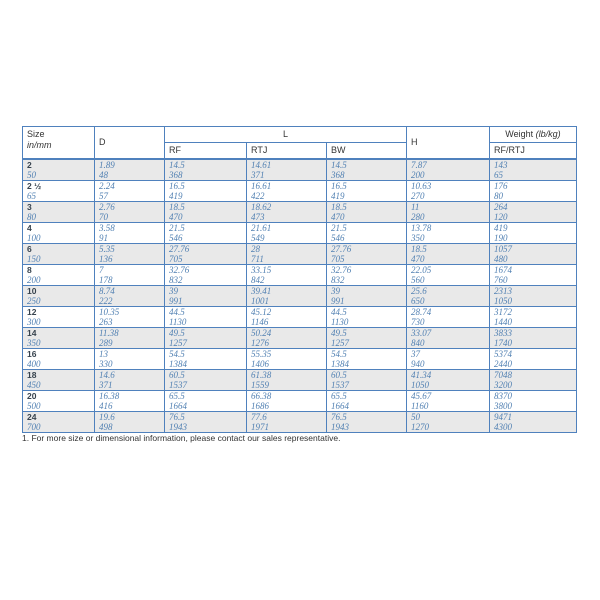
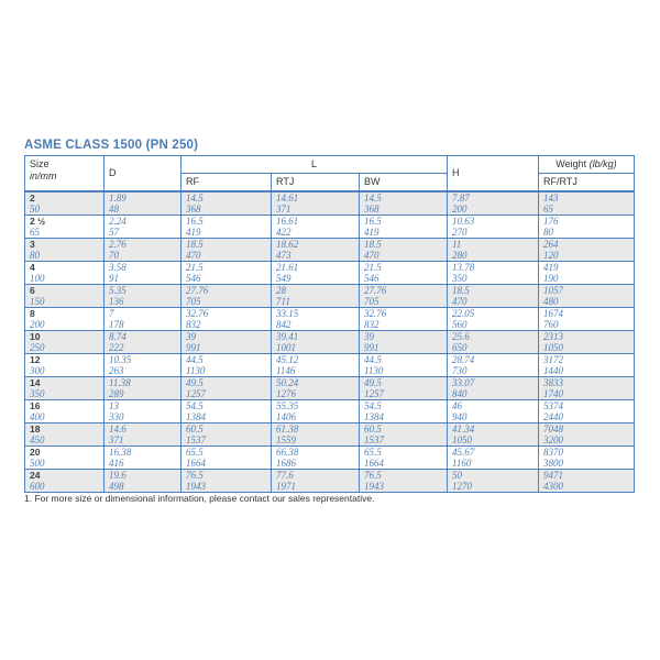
+ ASME CLASS 1500 (PN 250)
  Size in/mm	D	L	H	Weight (lb/kg)
  RF	RTJ	BW	RF/RTJ
  250	1.8948	14.5368	14.61371	14.5368	7.87200	14365
  2 ½65	2.2457	16.5419	16.61422	16.5419	10.63270	17680
  380	2.7670	18.5470	18.62473	18.5470	11280	264120
  4100	3.5891	21.5546	21.61549	21.5546	13.78350	419190
  6150	5.35136	27.76705	28711	27.76705	18.5470	1057480
  8200	7178	32.76832	33.15842	32.76832	22.05560	1674760
  10250	8.74222	39991	39.411001	39991	25.6650	23131050
  12300	10.35263	44.51130	45.121146	44.51130	28.74730	31721440
  14350	11.38289	49.51257	50.241276	49.51257	33.07840	38331740
- 16400	13330	54.51384	55.351406	54.51384	37940	53742440
+ 16400	13330	54.51384	55.351406	54.51384	46940	53742440
  18450	14.6371	60.51537	61.381559	60.51537	41.341050	70483200
  20500	16.38416	65.51664	66.381686	65.51664	45.671160	83703800
- 24700	19.6498	76.51943	77.61971	76.51943	501270	94714300
+ 24600	19.6498	76.51943	77.61971	76.51943	501270	94714300
  1. For more size or dimensional information, please contact our sales representative.
